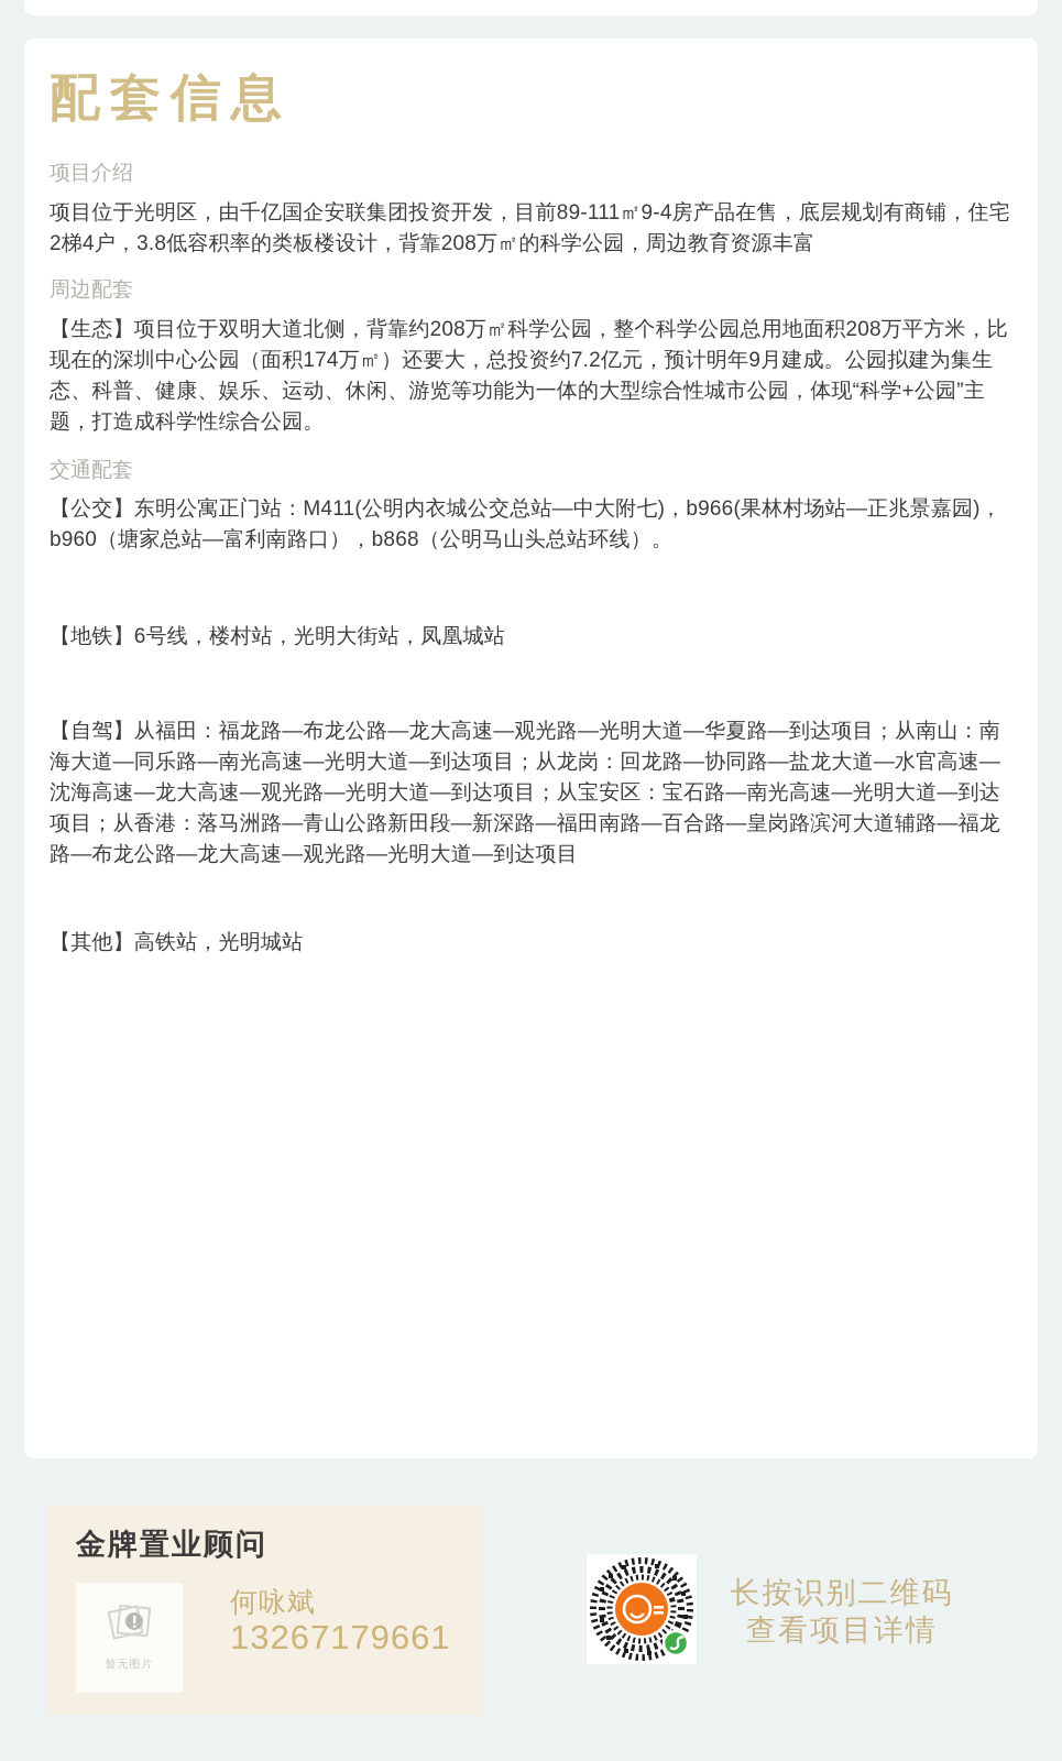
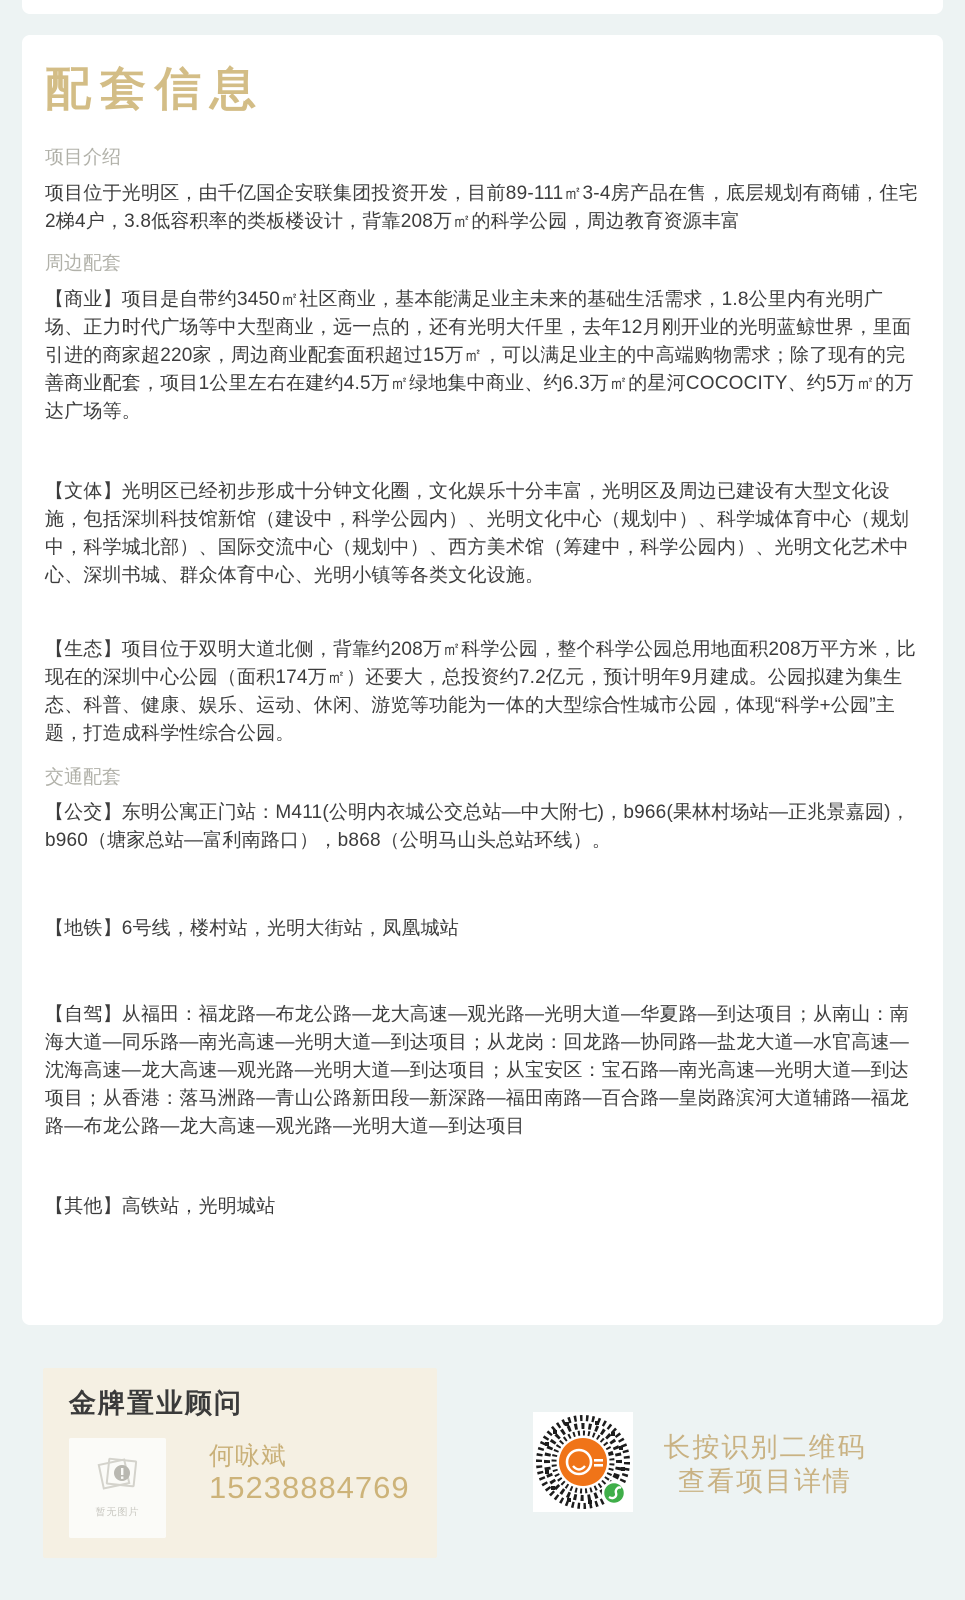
  配套信息
  项目介绍
- 项目位于光明区，由千亿国企安联集团投资开发，目前89-111㎡9-4房产品在售，底层规划有商铺，住宅2梯4户，3.8低容积率的类板楼设计，背靠208万㎡的科学公园，周边教育资源丰富
+ 项目位于光明区，由千亿国企安联集团投资开发，目前89-111㎡3-4房产品在售，底层规划有商铺，住宅2梯4户，3.8低容积率的类板楼设计，背靠208万㎡的科学公园，周边教育资源丰富
  周边配套
+ 【商业】项目是自带约3450㎡社区商业，基本能满足业主未来的基础生活需求，1.8公里内有光明广场、正力时代广场等中大型商业，远一点的，还有光明大仟里，去年12月刚开业的光明蓝鲸世界，里面引进的商家超220家，周边商业配套面积超过15万㎡，可以满足业主的中高端购物需求；除了现有的完善商业配套，项目1公里左右在建约4.5万㎡绿地集中商业、约6.3万㎡的星河COCOCITY、约5万㎡的万达广场等。
+ 【文体】光明区已经初步形成十分钟文化圈，文化娱乐十分丰富，光明区及周边已建设有大型文化设施，包括深圳科技馆新馆（建设中，科学公园内）、光明文化中心（规划中）、科学城体育中心（规划中，科学城北部）、国际交流中心（规划中）、西方美术馆（筹建中，科学公园内）、光明文化艺术中心、深圳书城、群众体育中心、光明小镇等各类文化设施。
  【生态】项目位于双明大道北侧，背靠约208万㎡科学公园，整个科学公园总用地面积208万平方米，比现在的深圳中心公园（面积174万㎡）还要大，总投资约7.2亿元，预计明年9月建成。公园拟建为集生态、科普、健康、娱乐、运动、休闲、游览等功能为一体的大型综合性城市公园，体现“科学+公园”主题，打造成科学性综合公园。
  交通配套
  【公交】东明公寓正门站：M411(公明内衣城公交总站—中大附七)，b966(果林村场站—正兆景嘉园)，b960（塘家总站—富利南路口），b868（公明马山头总站环线）。
  【地铁】6号线，楼村站，光明大街站，凤凰城站
  【自驾】从福田：福龙路—布龙公路—龙大高速—观光路—光明大道—华夏路—到达项目；从南山：南海大道—同乐路—南光高速—光明大道—到达项目；从龙岗：回龙路—协同路—盐龙大道—水官高速—沈海高速—龙大高速—观光路—光明大道—到达项目；从宝安区：宝石路—南光高速—光明大道—到达项目；从香港：落马洲路—青山公路新田段—新深路—福田南路—百合路—皇岗路滨河大道辅路—福龙路—布龙公路—龙大高速—观光路—光明大道—到达项目
  【其他】高铁站，光明城站
  金牌置业顾问
  暂无图片
  何咏斌
- 13267179661
+ 15238884769
  长按识别二维码
  查看项目详情
